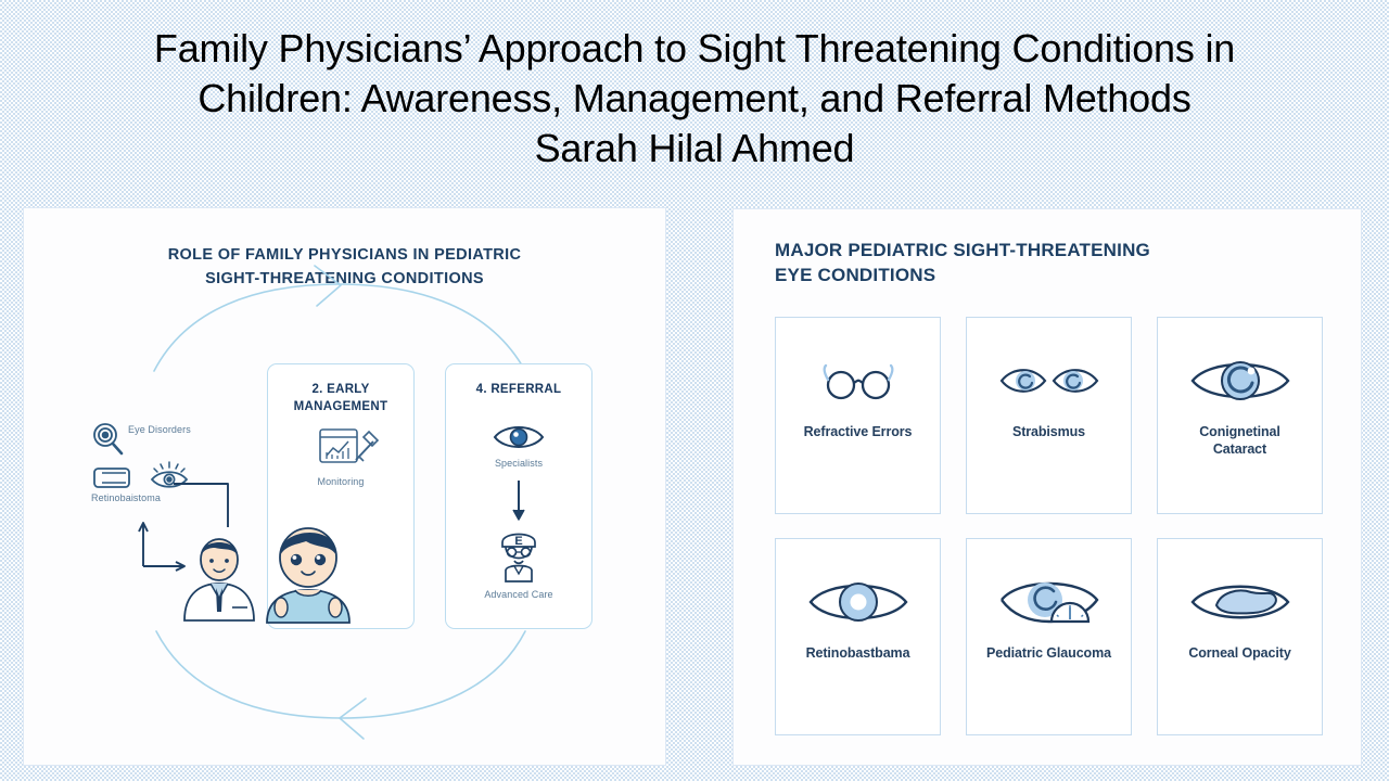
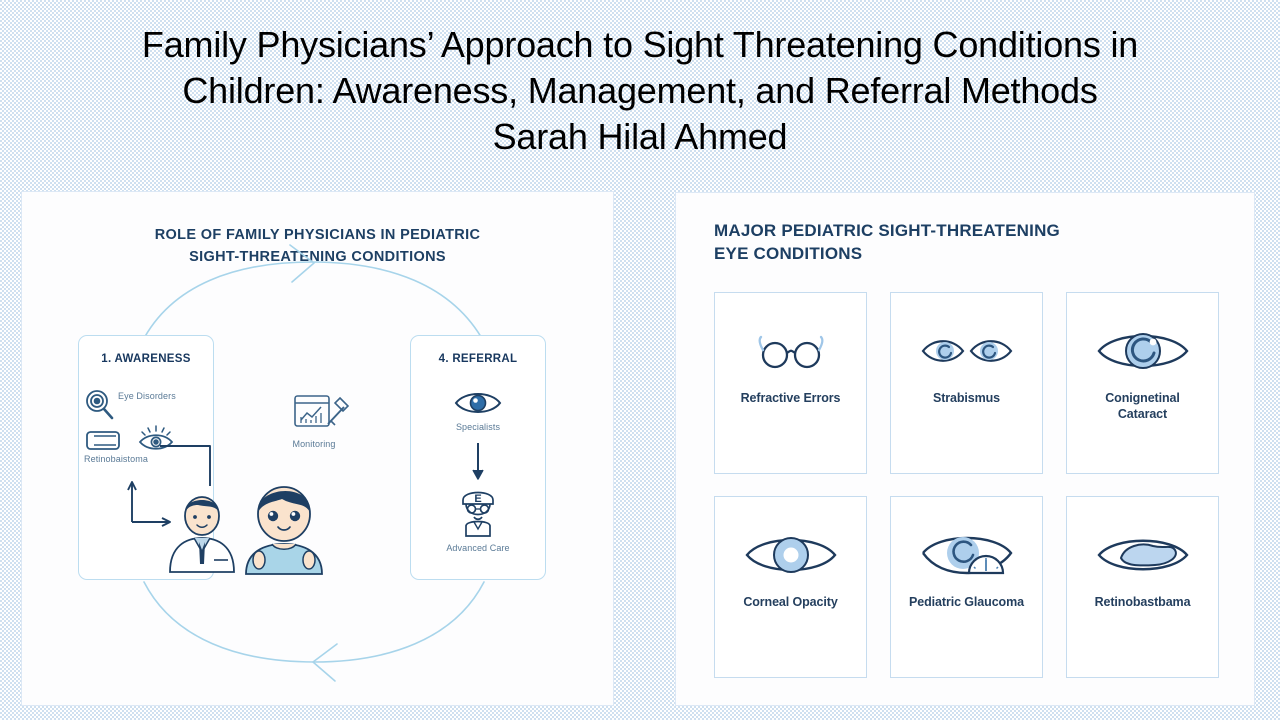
  Family Physicians’ Approach to Sight Threatening Conditions in
  Children: Awareness, Management, and Referral Methods
  Sarah Hilal Ahmed
  ROLE OF FAMILY PHYSICIANS IN PEDIATRIC
  SIGHT-THREATNING CONDITIONS
+ 1. AWARENESS
  Eye Disorders
  Retinobaistoma
- 2. EARLY
- MANAGEMENT
  Monitoring
  4. REFERRAL
  Specialists
  E
  Advanced Care
  MAJOR PEDIATRIC SIGHT-THREATENING
  EYE CONDITIONS
  Refractive Errors
  Strabismus
  Conignetinal
  Cataract
- Retinobastbama
+ Corneal Opacity
  Pediatric Glaucoma
- Corneal Opacity
+ Retinobastbama
